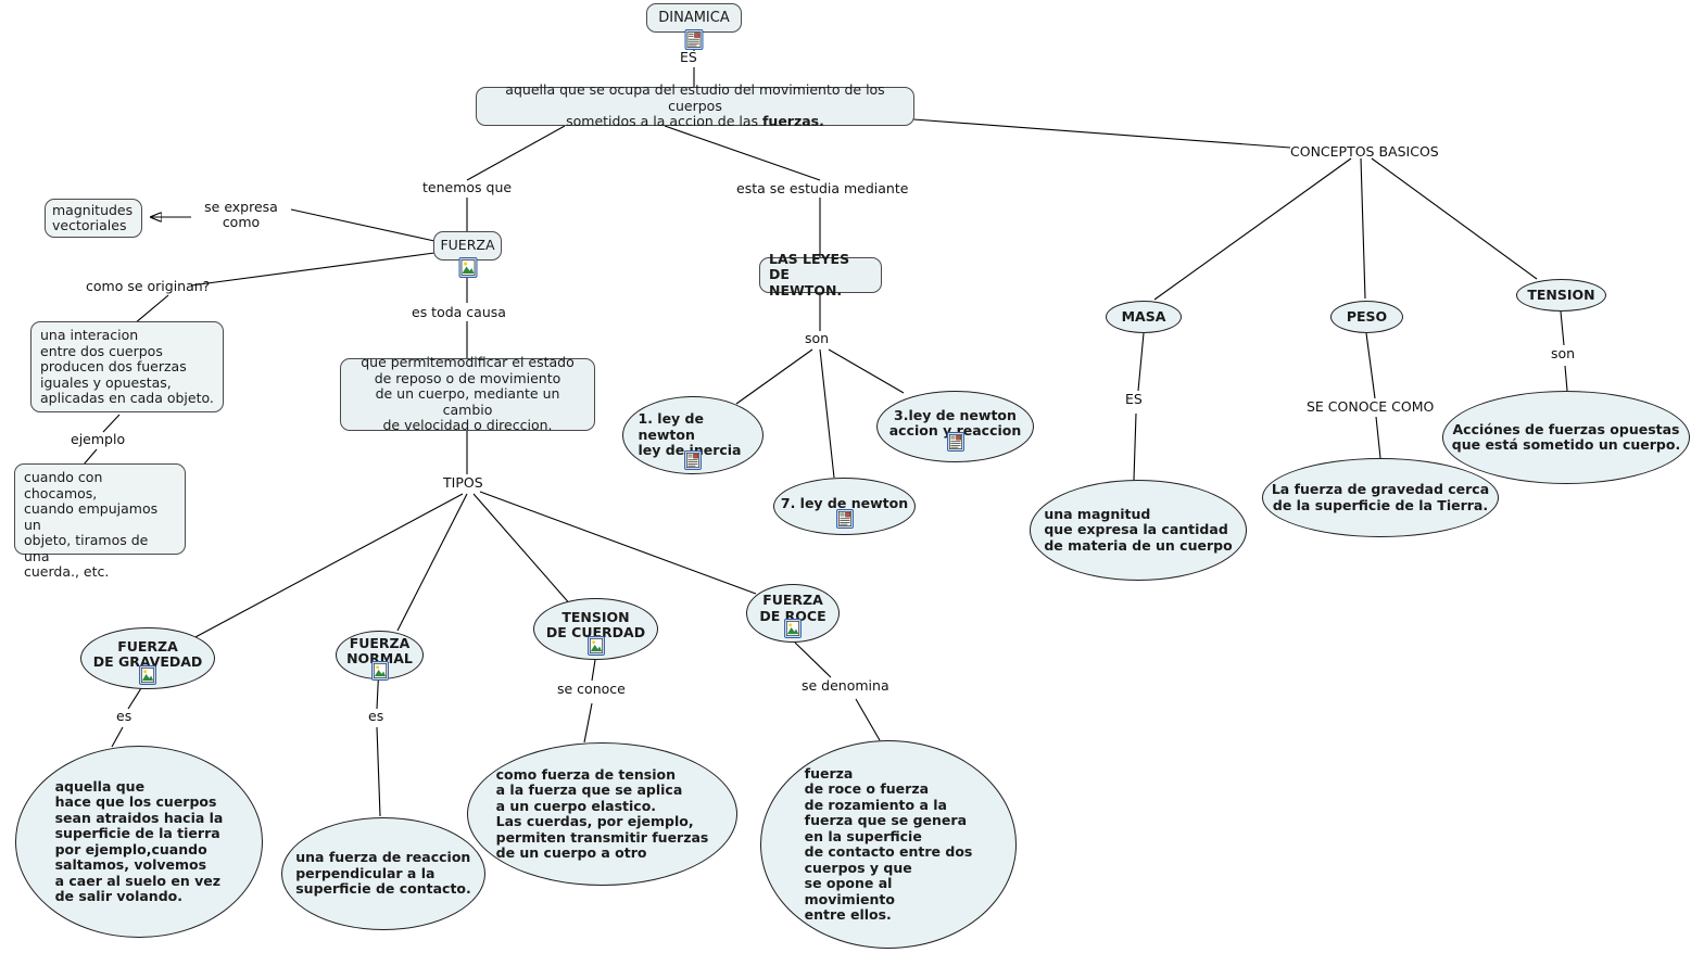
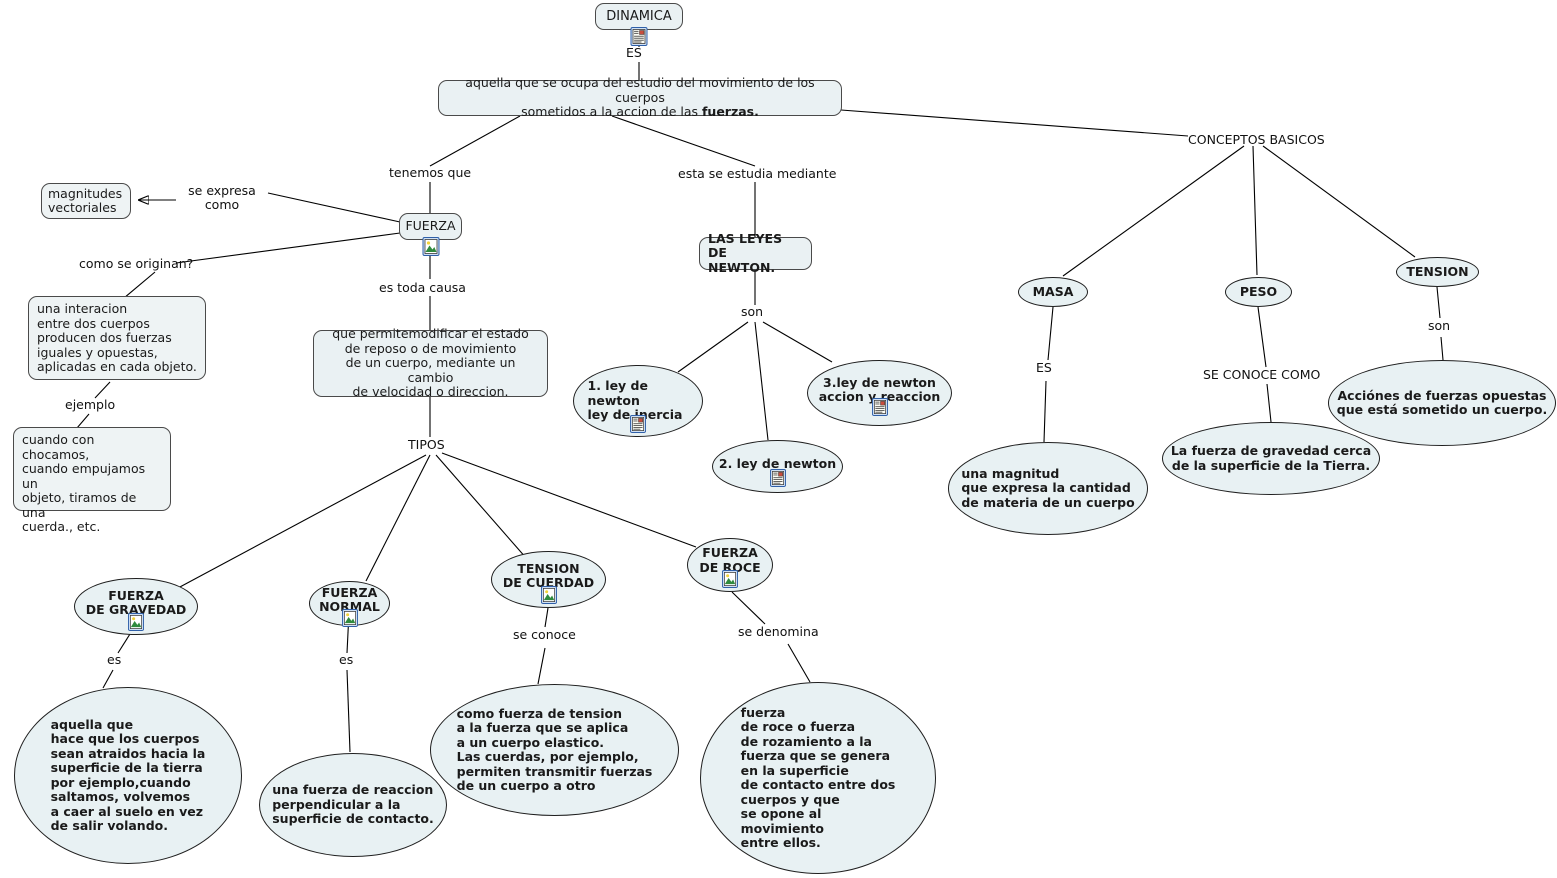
  DINAMICA
  aquella que se ocupa del estudio del movimiento de los cuerpos
  sometidos a la accion de las fuerzas.
  magnitudes
  vectoriales
  FUERZA
  una interacion
  entre dos cuerpos
  producen dos fuerzas
  iguales y opuestas,
  aplicadas en cada objeto.
  cuando con chocamos,
  cuando empujamos un
  objeto, tiramos de una
  cuerda., etc.
  que permitemodificar el estado
  de reposo o de movimiento
  de un cuerpo, mediante un cambio
  de velocidad o direccion.
  LAS LEYES DE
  NEWTON.
  1. ley de
  newton
  ley de inercia
- 7. ley de newton
+ 2. ley de newton
  3.ley de newton
  accion y reaccion
  MASA
  una magnitud
  que expresa la cantidad
  de materia de un cuerpo
  PESO
  La fuerza de gravedad cerca
  de la superficie de la Tierra.
  TENSION
  Acciónes de fuerzas opuestas
  que está sometido un cuerpo.
  FUERZA
  DE GRAVEDAD
  aquella que
  hace que los cuerpos
  sean atraidos hacia la
  superficie de la tierra
  por ejemplo,cuando
  saltamos, volvemos
  a caer al suelo en vez
  de salir volando.
  FUERZA
  NORMAL
  una fuerza de reaccion
  perpendicular a la
  superficie de contacto.
  TENSION
  DE CUERDAD
  como fuerza de tension
  a la fuerza que se aplica
  a un cuerpo elastico.
  Las cuerdas, por ejemplo,
  permiten transmitir fuerzas
  de un cuerpo a otro
  FUERZA
  DE ROCE
  fuerza
  de roce o fuerza
  de rozamiento a la
  fuerza que se genera
  en la superficie
  de contacto entre dos
  cuerpos y que
  se opone al
  movimiento
  entre ellos.
  ES
  tenemos que
  se expresa
  como
  como se originan?
  ejemplo
  es toda causa
  TIPOS
  esta se estudia mediante
  son
  CONCEPTOS BASICOS
  ES
  SE CONOCE COMO
  son
  es
  es
  se conoce
  se denomina
